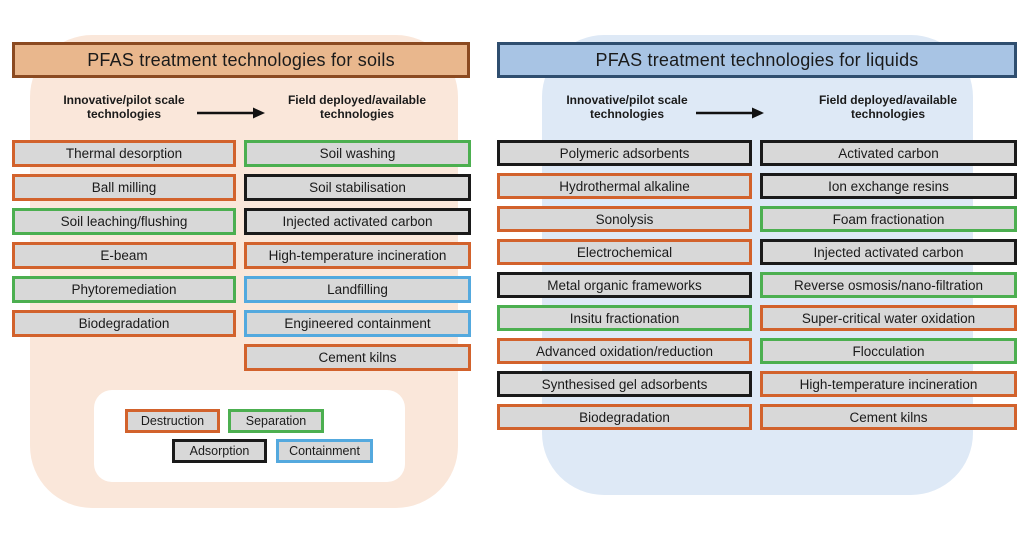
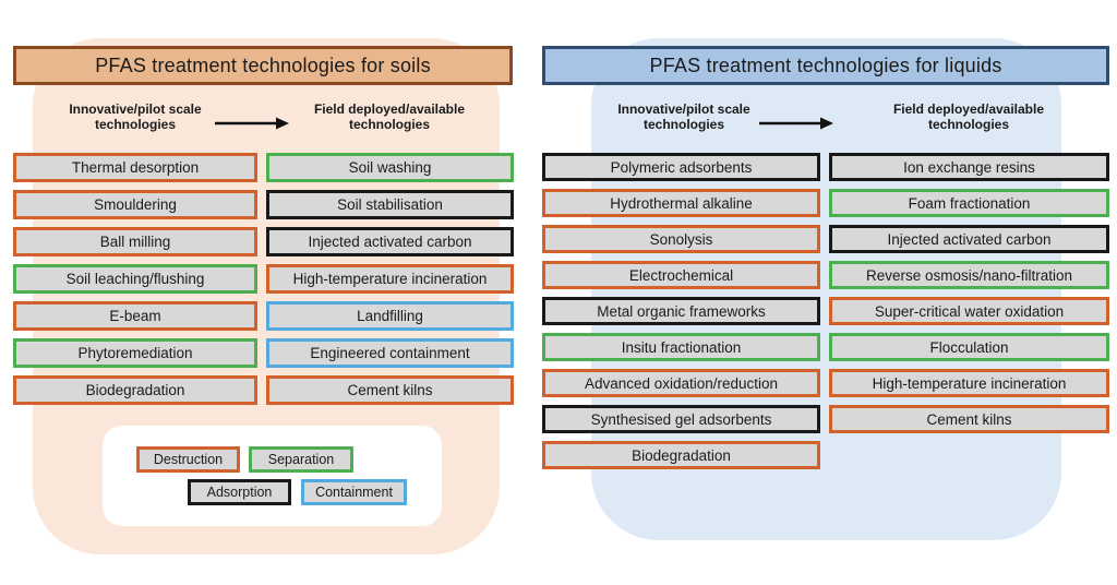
  PFAS treatment technologies for soils
  Innovative/pilot scale technologies
  Field deployed/available technologies
  Thermal desorption
+ Smouldering
  Ball milling
  Soil leaching/flushing
  E-beam
  Phytoremediation
  Biodegradation
  Soil washing
  Soil stabilisation
  Injected activated carbon
  High-temperature incineration
  Landfilling
  Engineered containment
  Cement kilns
  Destruction
  Separation
  Adsorption
  Containment
  PFAS treatment technologies for liquids
  Innovative/pilot scale technologies
  Field deployed/available technologies
  Polymeric adsorbents
  Hydrothermal alkaline
  Sonolysis
  Electrochemical
  Metal organic frameworks
  Insitu fractionation
  Advanced oxidation/reduction
  Synthesised gel adsorbents
  Biodegradation
- Activated carbon
  Ion exchange resins
  Foam fractionation
  Injected activated carbon
  Reverse osmosis/nano-filtration
  Super-critical water oxidation
  Flocculation
  High-temperature incineration
  Cement kilns
